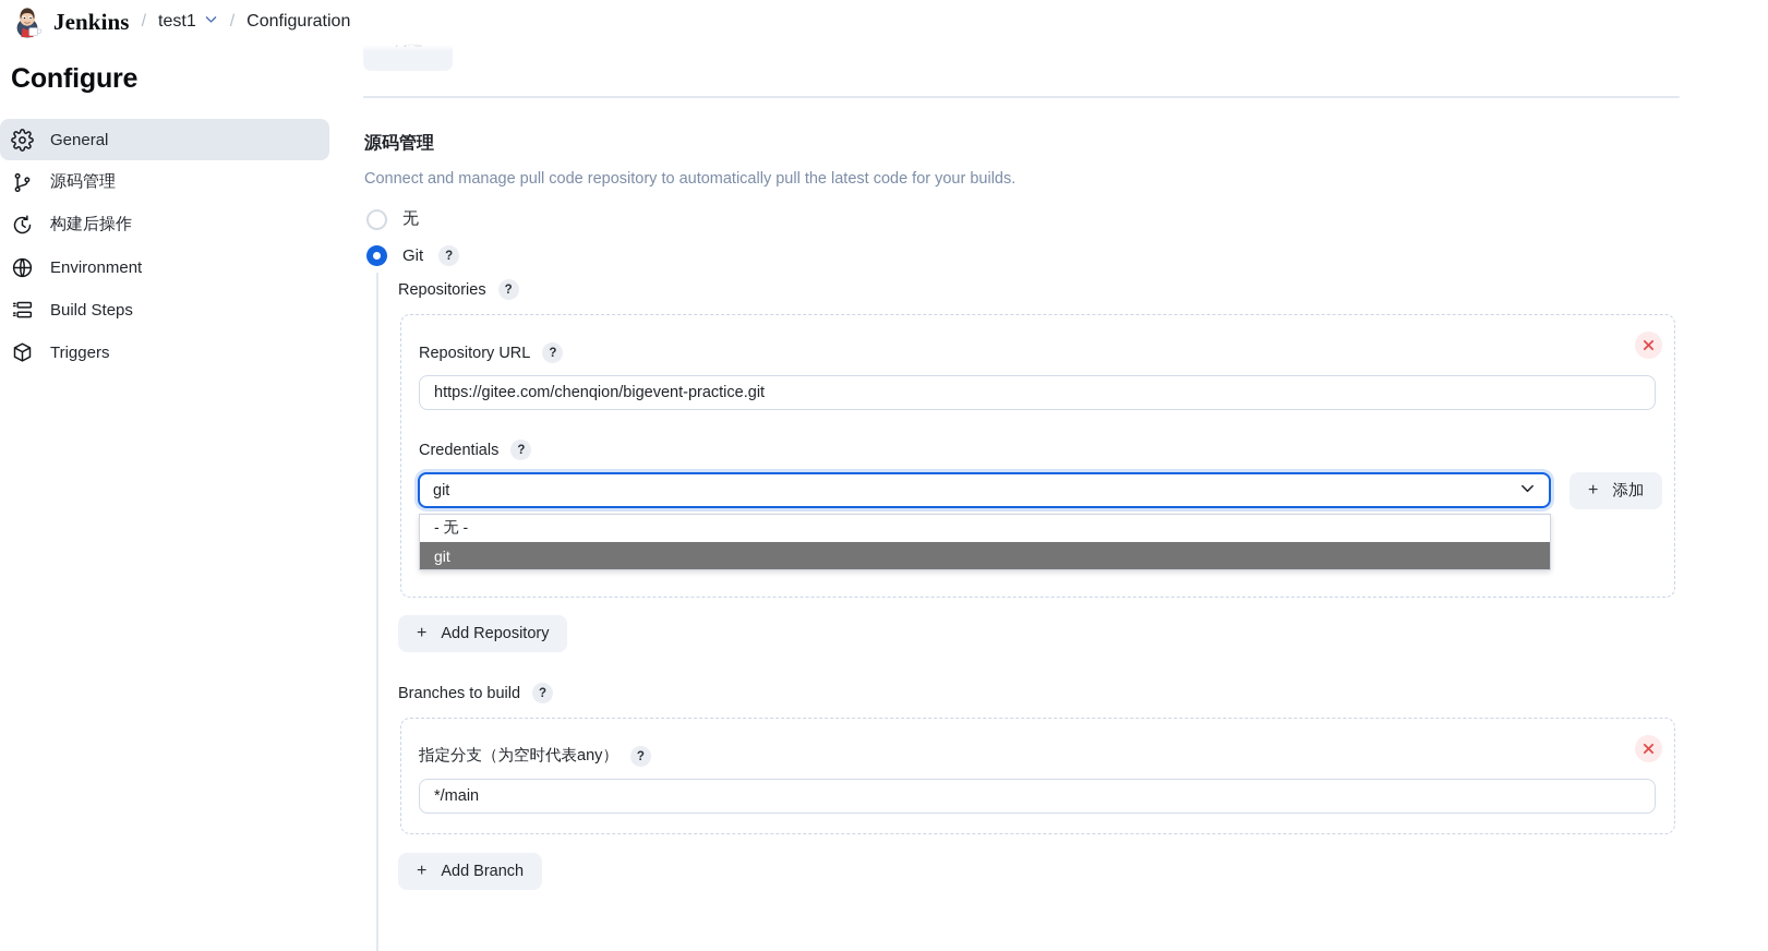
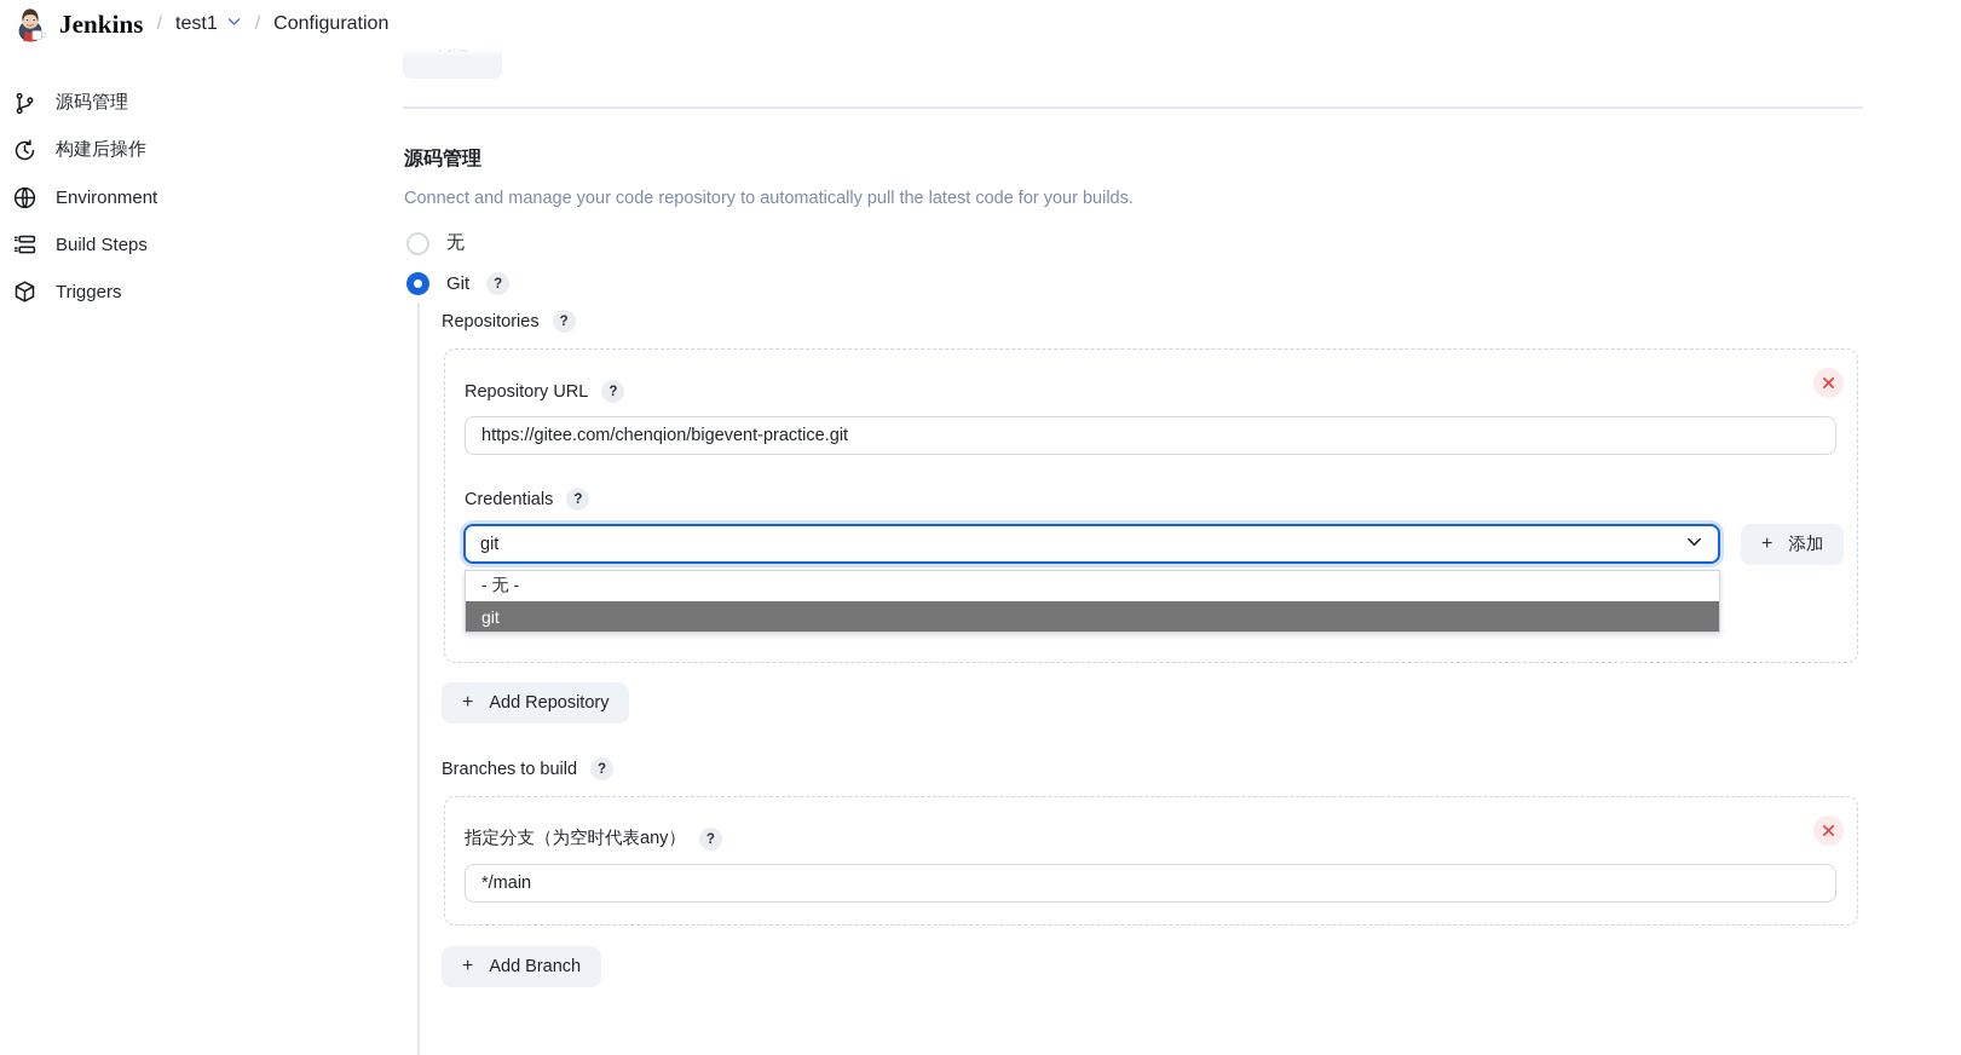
  Jenkins
  /
  test1
  /
  Configuration
- Configure
- General
  源码管理
  构建后操作
  Environment
  Build Steps
  Triggers
  源码管理
- Connect and manage pull code repository to automatically pull the latest code for your builds.
+ Connect and manage your code repository to automatically pull the latest code for your builds.
  无
  Git
  ?
  Repositories
  ?
  Repository URL
  ?
  https://gitee.com/chenqion/bigevent-practice.git
  Credentials
  ?
  git
  - 无 -
  git
  +
  添加
  +
  Add Repository
  Branches to build
  ?
  指定分支（为空时代表any）
  ?
  */main
  +
  Add Branch
